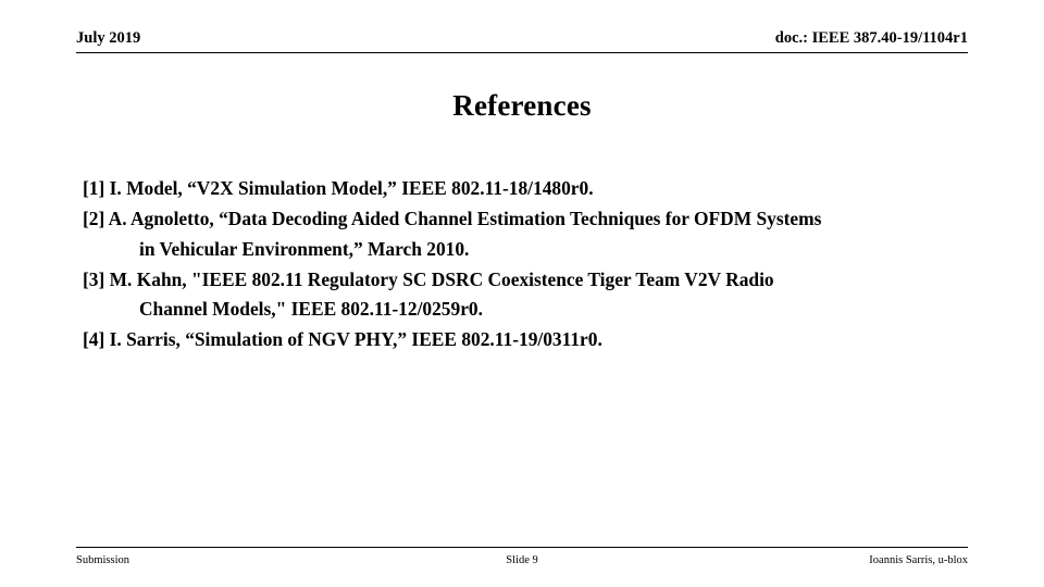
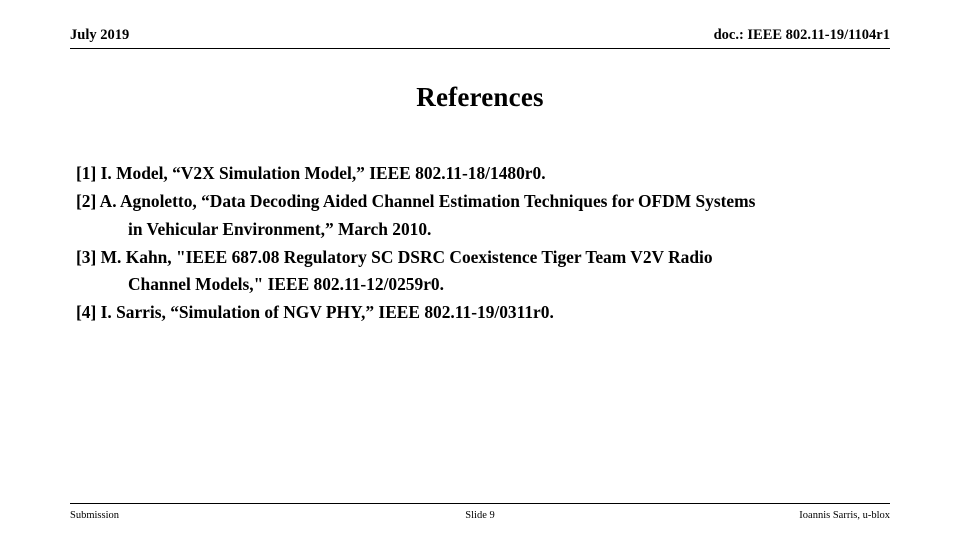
  July 2019
- doc.: IEEE 387.40-19/1104r1
+ doc.: IEEE 802.11-19/1104r1
  References
  [1] I. Model, “V2X Simulation Model,” IEEE 802.11-18/1480r0.
  [2] A. Agnoletto, “Data Decoding Aided Channel Estimation Techniques for OFDM Systems
  in Vehicular Environment,” March 2010.
- [3] M. Kahn, "IEEE 802.11 Regulatory SC DSRC Coexistence Tiger Team V2V Radio
+ [3] M. Kahn, "IEEE 687.08 Regulatory SC DSRC Coexistence Tiger Team V2V Radio
  Channel Models," IEEE 802.11-12/0259r0.
  [4] I. Sarris, “Simulation of NGV PHY,” IEEE 802.11-19/0311r0.
  Submission
  Slide 9
  Ioannis Sarris, u-blox
